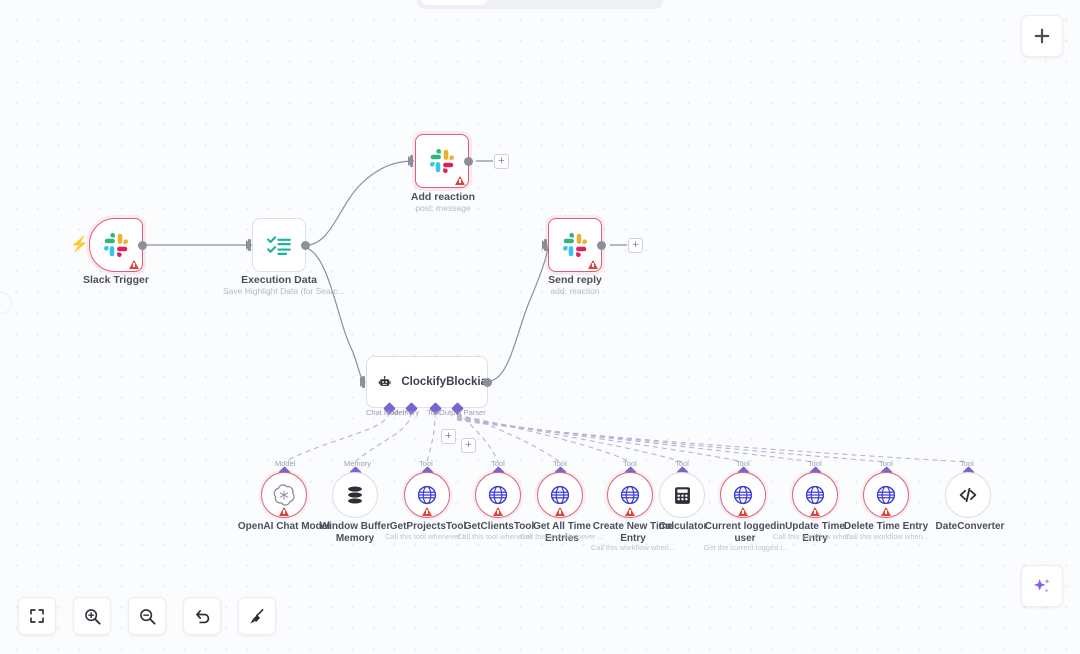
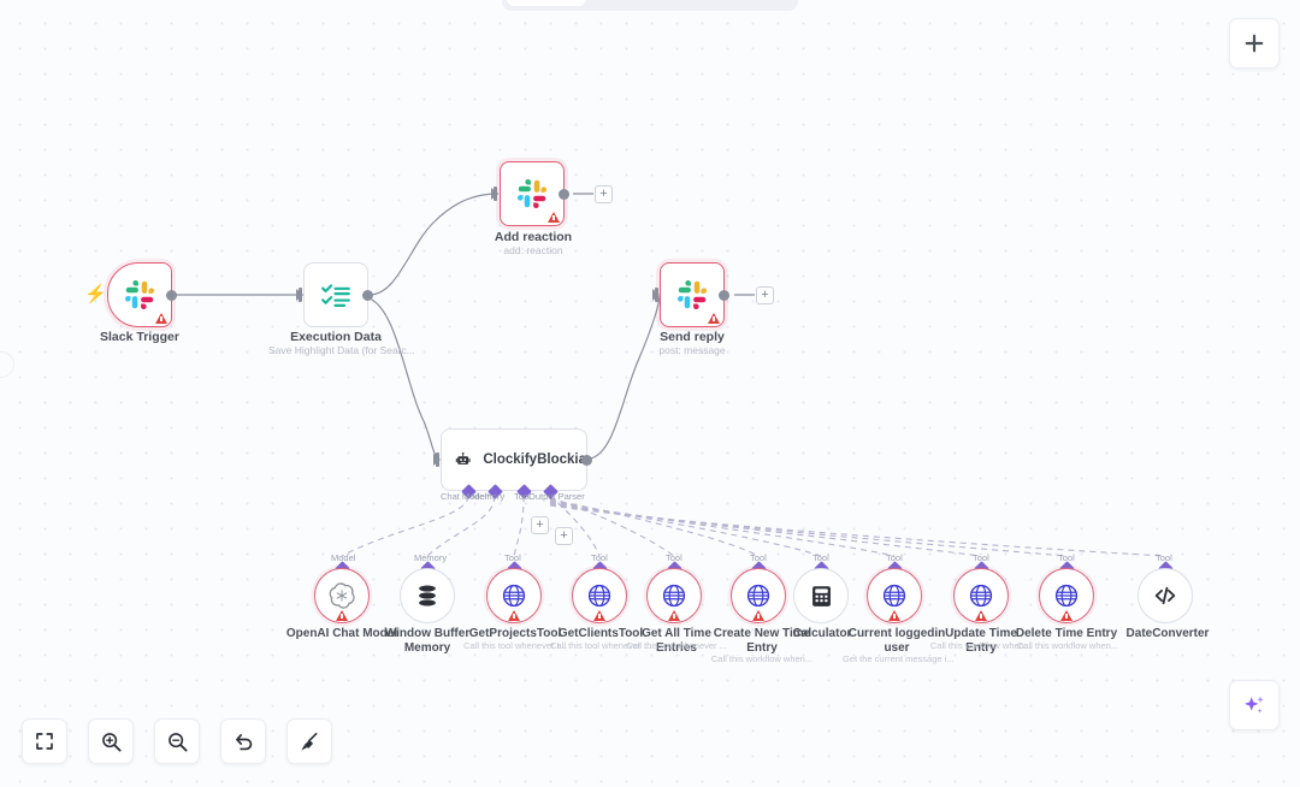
  ⚡
  Slack Trigger
  Execution Data
  Save Highlight Data (for Searc...
  Add reaction
- post: message
+ add: reaction
  +
  Send reply
- add: reaction
+ post: message
  +
  ClockifyBlocki
  Chat Model*
  Memory
  Tool
  Output Parser
  +
  +
  Model
  OpenAI Chat Model
  Memory
  Window Buffer Memory
  Tool
  GetProjectsTool
  Call this tool whenever t...
  Tool
  GetClientsTool
  Call this tool whenever ...
  Tool
  Get All Time Entries
  Call this tool whenever ...
  Tool
  Create New Time Entry
  Call this workflow when...
  Tool
  Calculator
  Tool
  Current loggedin user
- Get the current logged i...
+ Get the current message i...
  Tool
  Update Time Entry
  Call this workflow when...
  Tool
  Delete Time Entry
  Call this workflow when...
  Tool
  DateConverter
